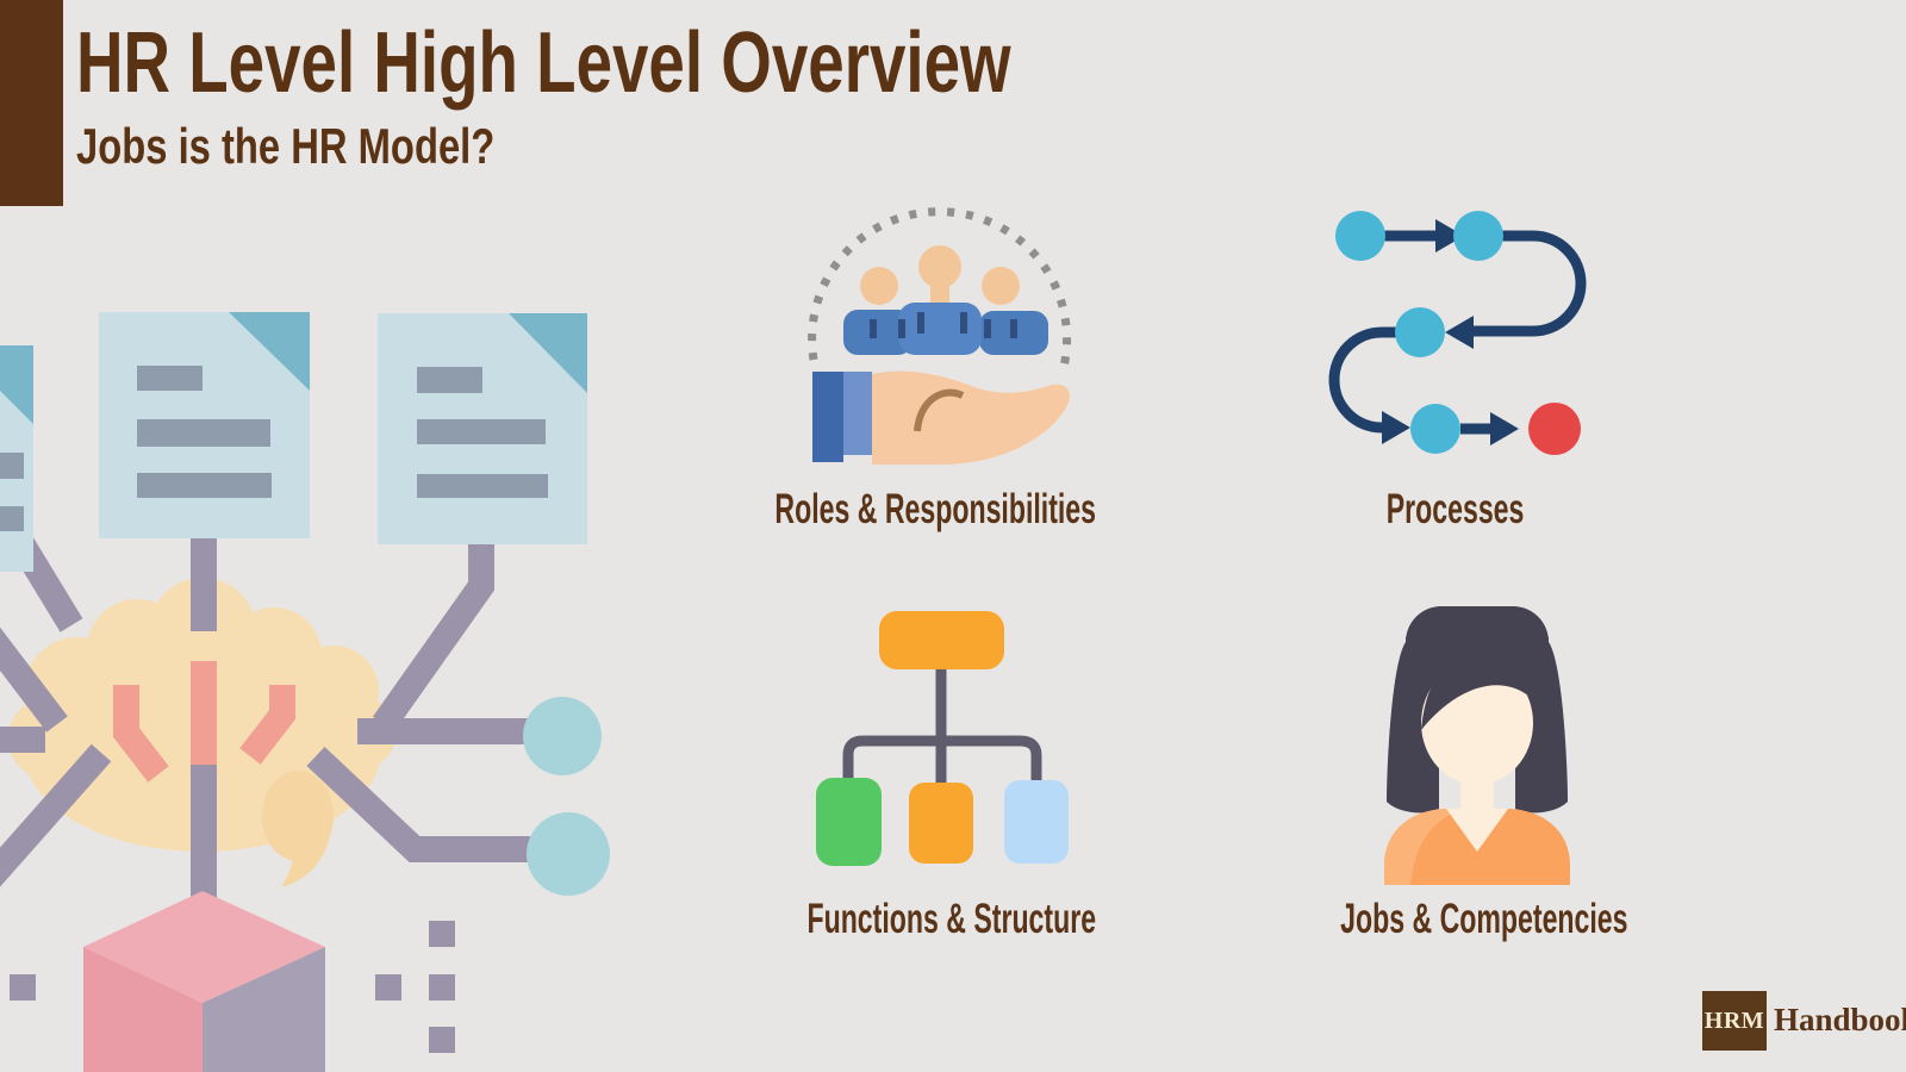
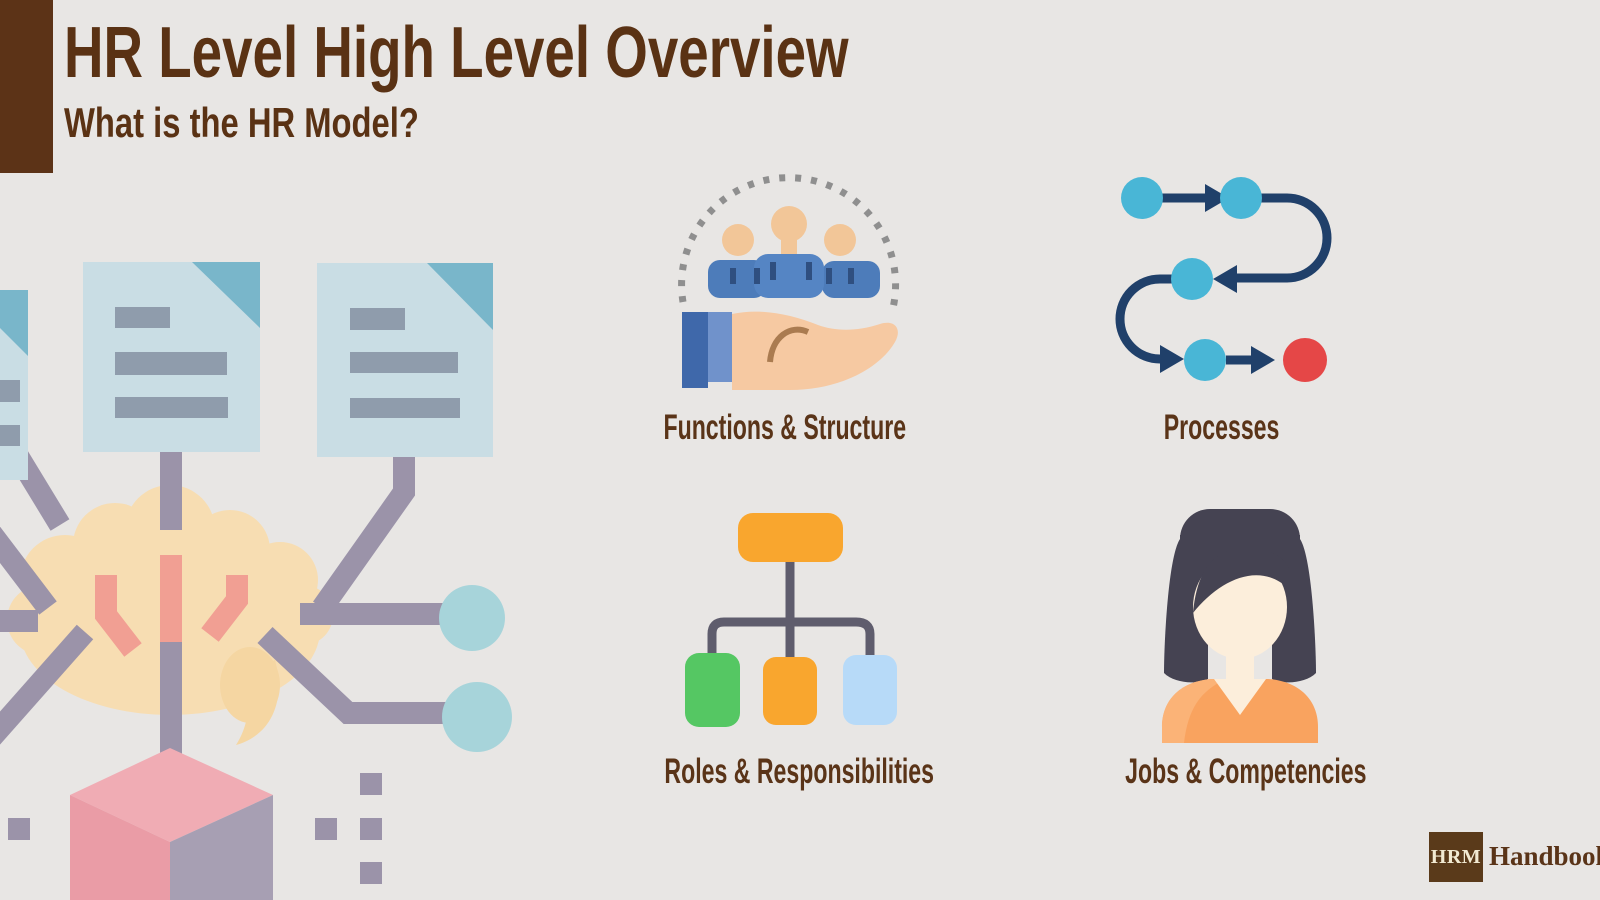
  HR Level High Level Overview
- Jobs is the HR Model?
+ What is the HR Model?
- Roles & Responsibilities
+ Functions & Structure
  Processes
- Functions & Structure
+ Roles & Responsibilities
  Jobs & Competencies
  HRM
  Handboo
